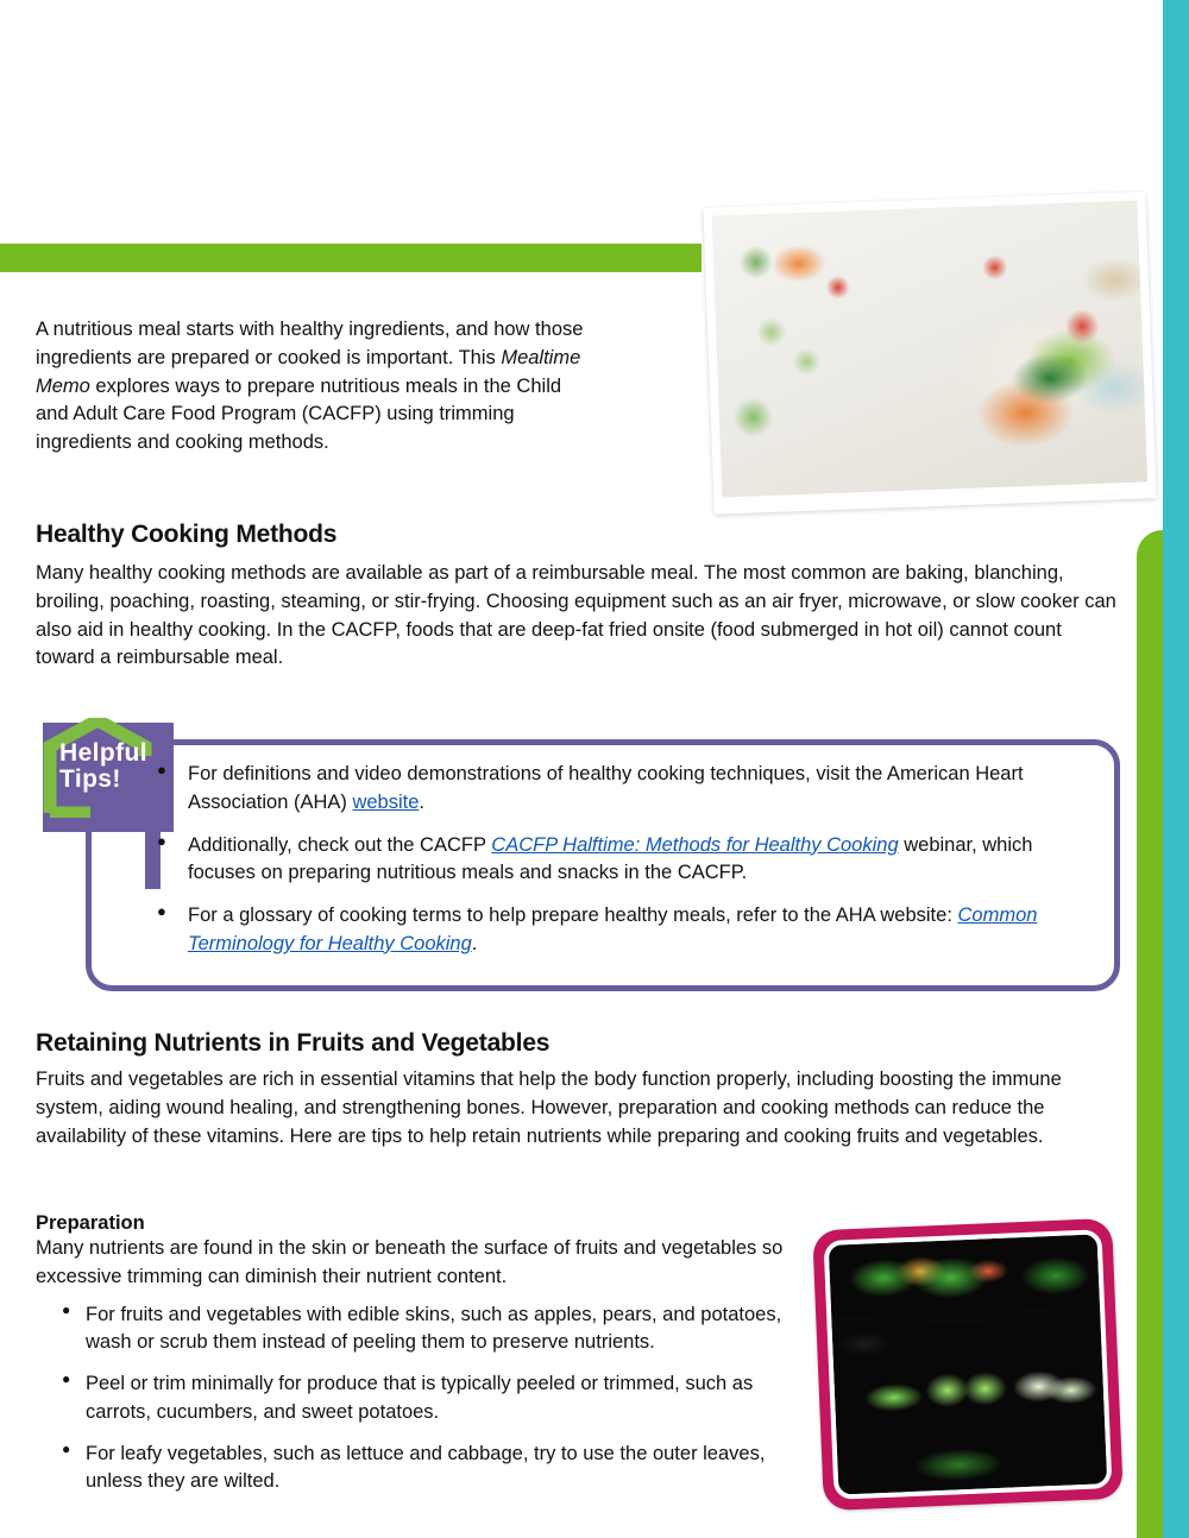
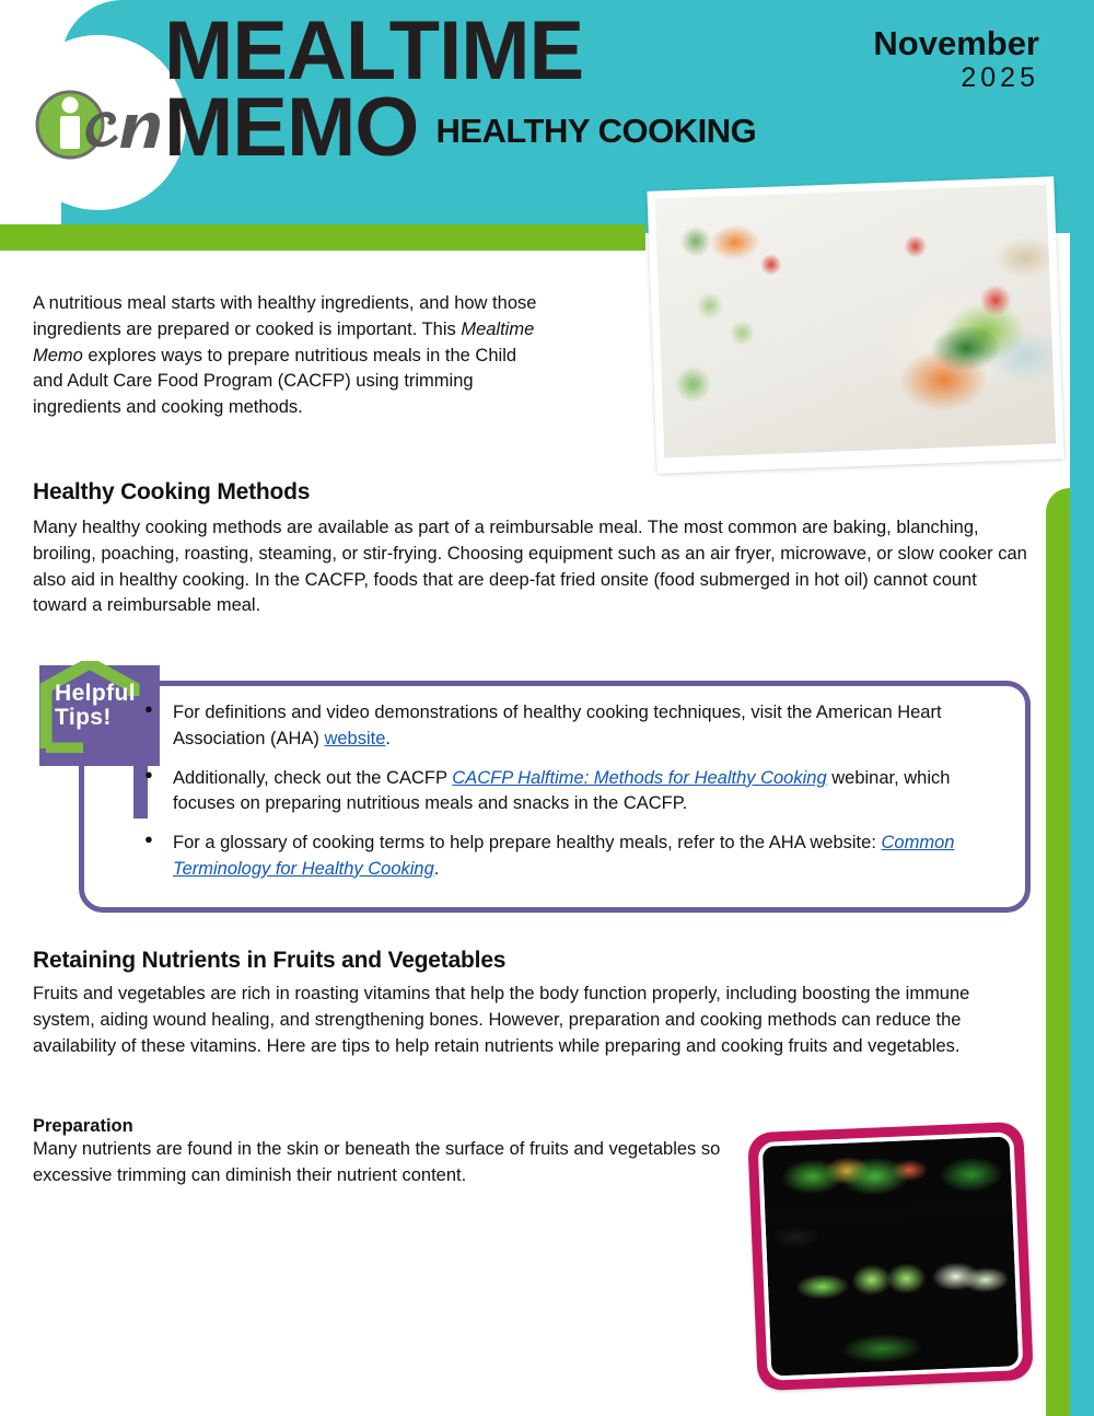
+ MEALTIME
+ MEMO
+ HEALTHY COOKING
+ November
+ 2025
  A nutritious meal starts with healthy ingredients, and how those ingredients are prepared or cooked is important. This Mealtime Memo explores ways to prepare nutritious meals in the Child and Adult Care Food Program (CACFP) using trimming ingredients and cooking methods.
  Healthy Cooking Methods
  Many healthy cooking methods are available as part of a reimbursable meal. The most common are baking, blanching, broiling, poaching, roasting, steaming, or stir-frying. Choosing equipment such as an air fryer, microwave, or slow cooker can also aid in healthy cooking. In the CACFP, foods that are deep-fat fried onsite (food submerged in hot oil) cannot count toward a reimbursable meal.
  Helpful
  Tips!
  For definitions and video demonstrations of healthy cooking techniques, visit the American Heart Association (AHA) website.
  Additionally, check out the CACFP CACFP Halftime: Methods for Healthy Cooking webinar, which focuses on preparing nutritious meals and snacks in the CACFP.
  For a glossary of cooking terms to help prepare healthy meals, refer to the AHA website: Common Terminology for Healthy Cooking.
  Retaining Nutrients in Fruits and Vegetables
- Fruits and vegetables are rich in essential vitamins that help the body function properly, including boosting the immune system, aiding wound healing, and strengthening bones. However, preparation and cooking methods can reduce the availability of these vitamins. Here are tips to help retain nutrients while preparing and cooking fruits and vegetables.
+ Fruits and vegetables are rich in roasting vitamins that help the body function properly, including boosting the immune system, aiding wound healing, and strengthening bones. However, preparation and cooking methods can reduce the availability of these vitamins. Here are tips to help retain nutrients while preparing and cooking fruits and vegetables.
  Preparation
  Many nutrients are found in the skin or beneath the surface of fruits and vegetables so excessive trimming can diminish their nutrient content.
- For fruits and vegetables with edible skins, such as apples, pears, and potatoes, wash or scrub them instead of peeling them to preserve nutrients.
- Peel or trim minimally for produce that is typically peeled or trimmed, such as carrots, cucumbers, and sweet potatoes.
- For leafy vegetables, such as lettuce and cabbage, try to use the outer leaves, unless they are wilted.
